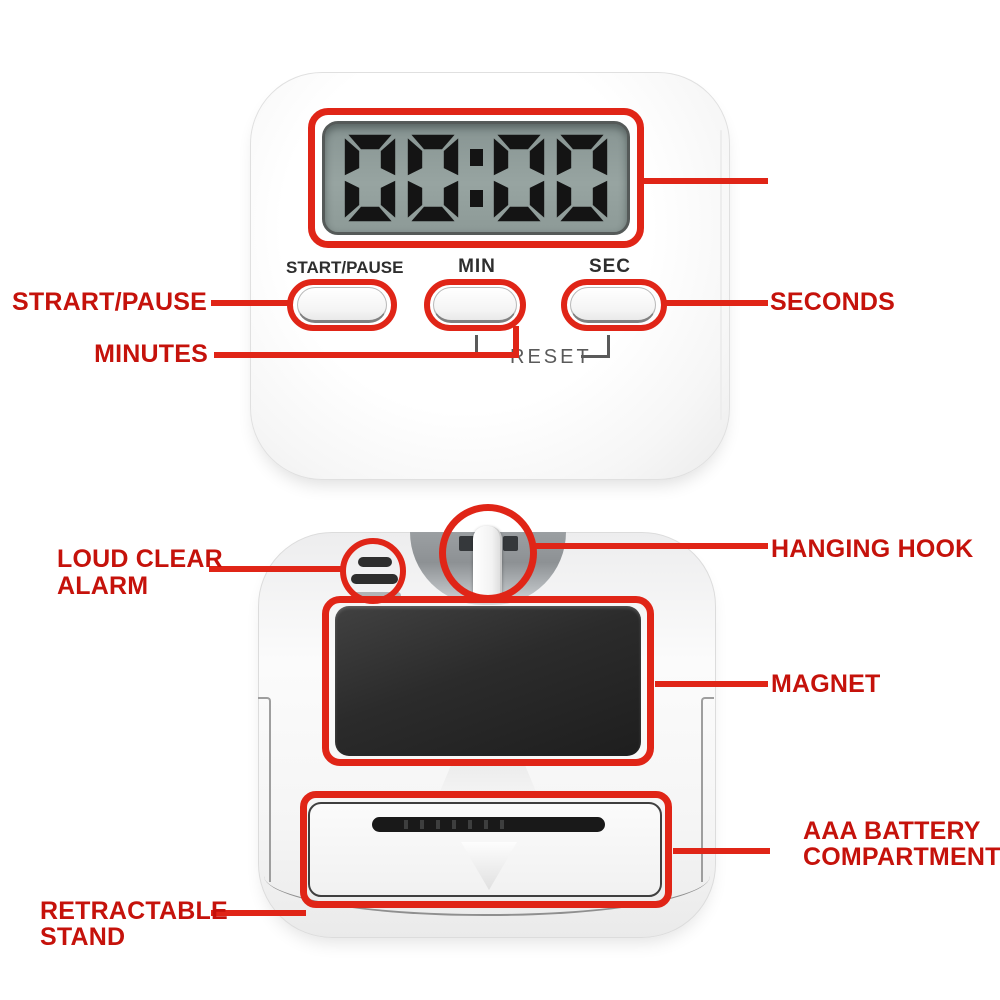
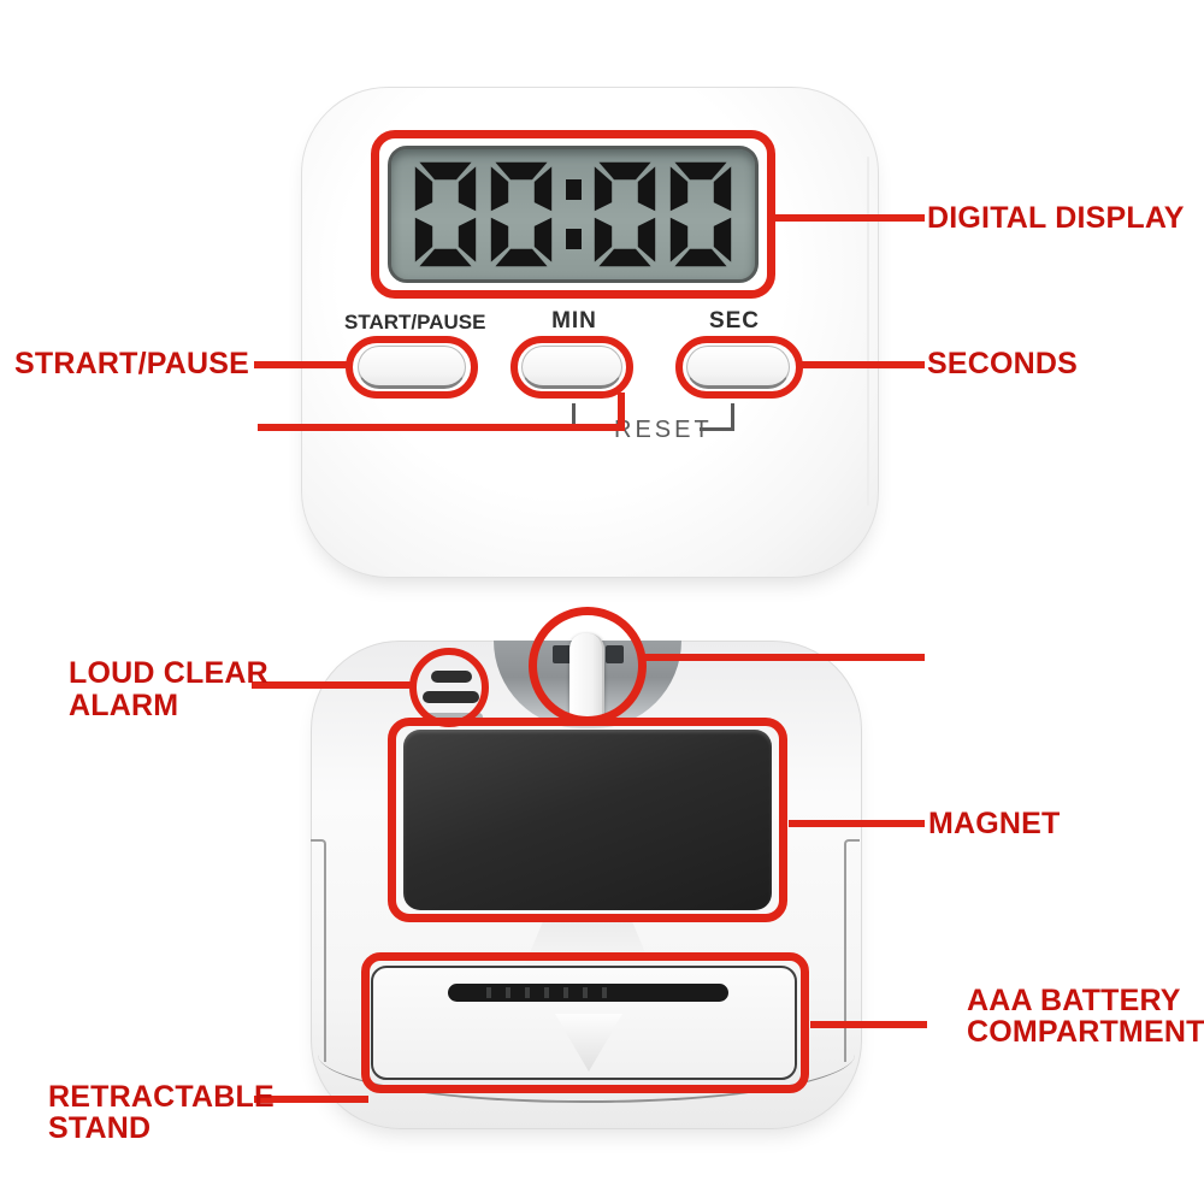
  START/PAUSE
  MIN
  SEC
+ DIGITAL DISPLAY
  STRART/PAUSE
  SECONDS
- MINUTES
  LOUD CLEAR
  ALARM
- HANGING HOOK
  MAGNET
  AAA BATTERY
  COMPARTMENT
  RETRACTABLE
  STAND
